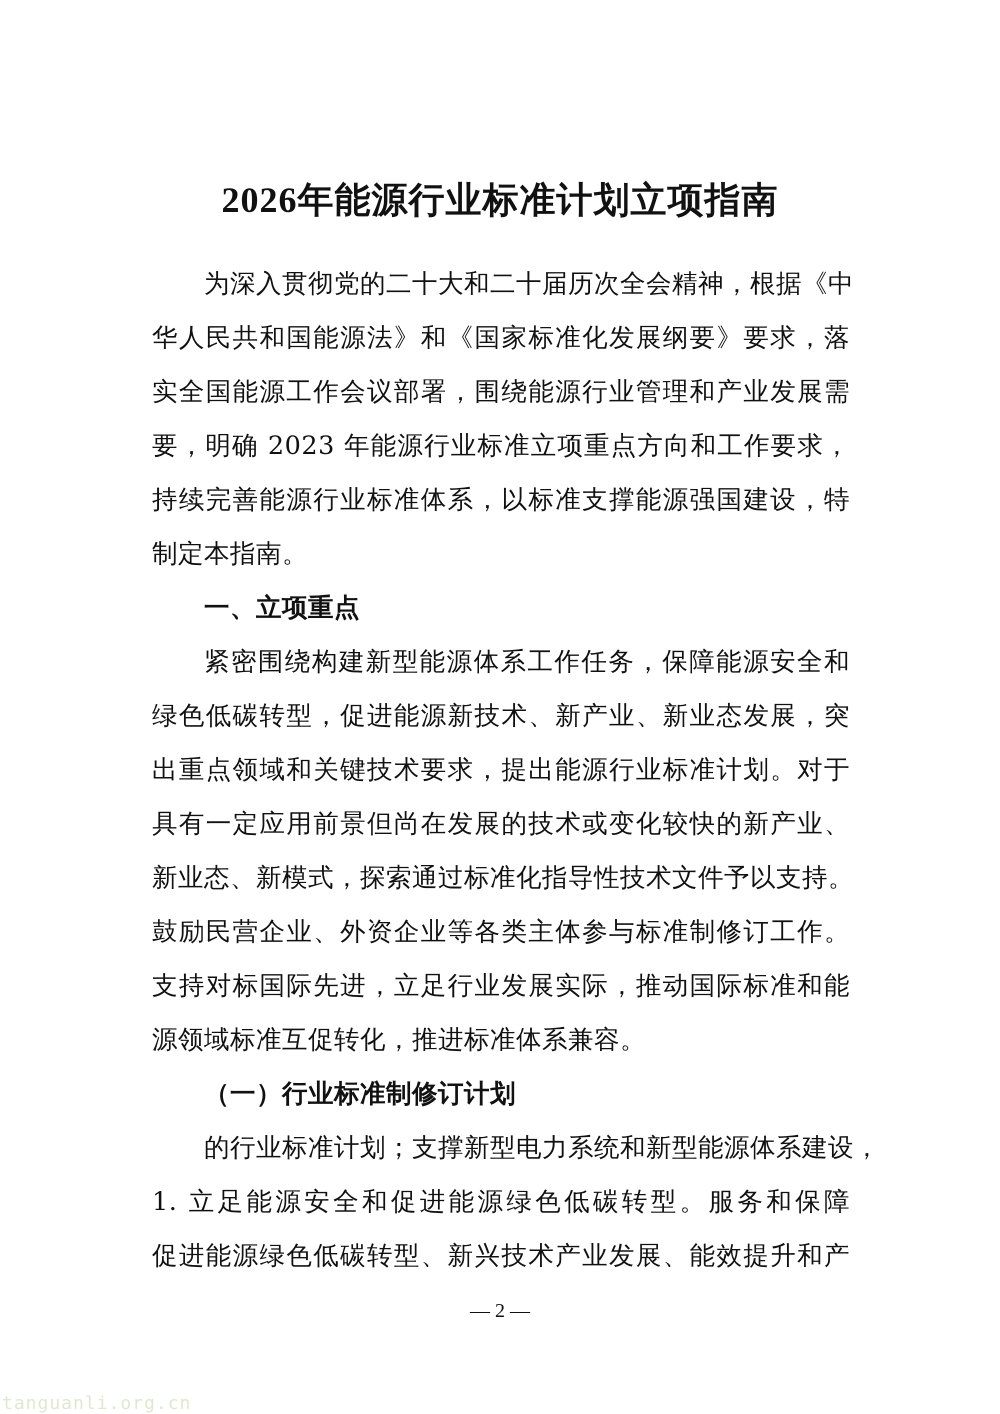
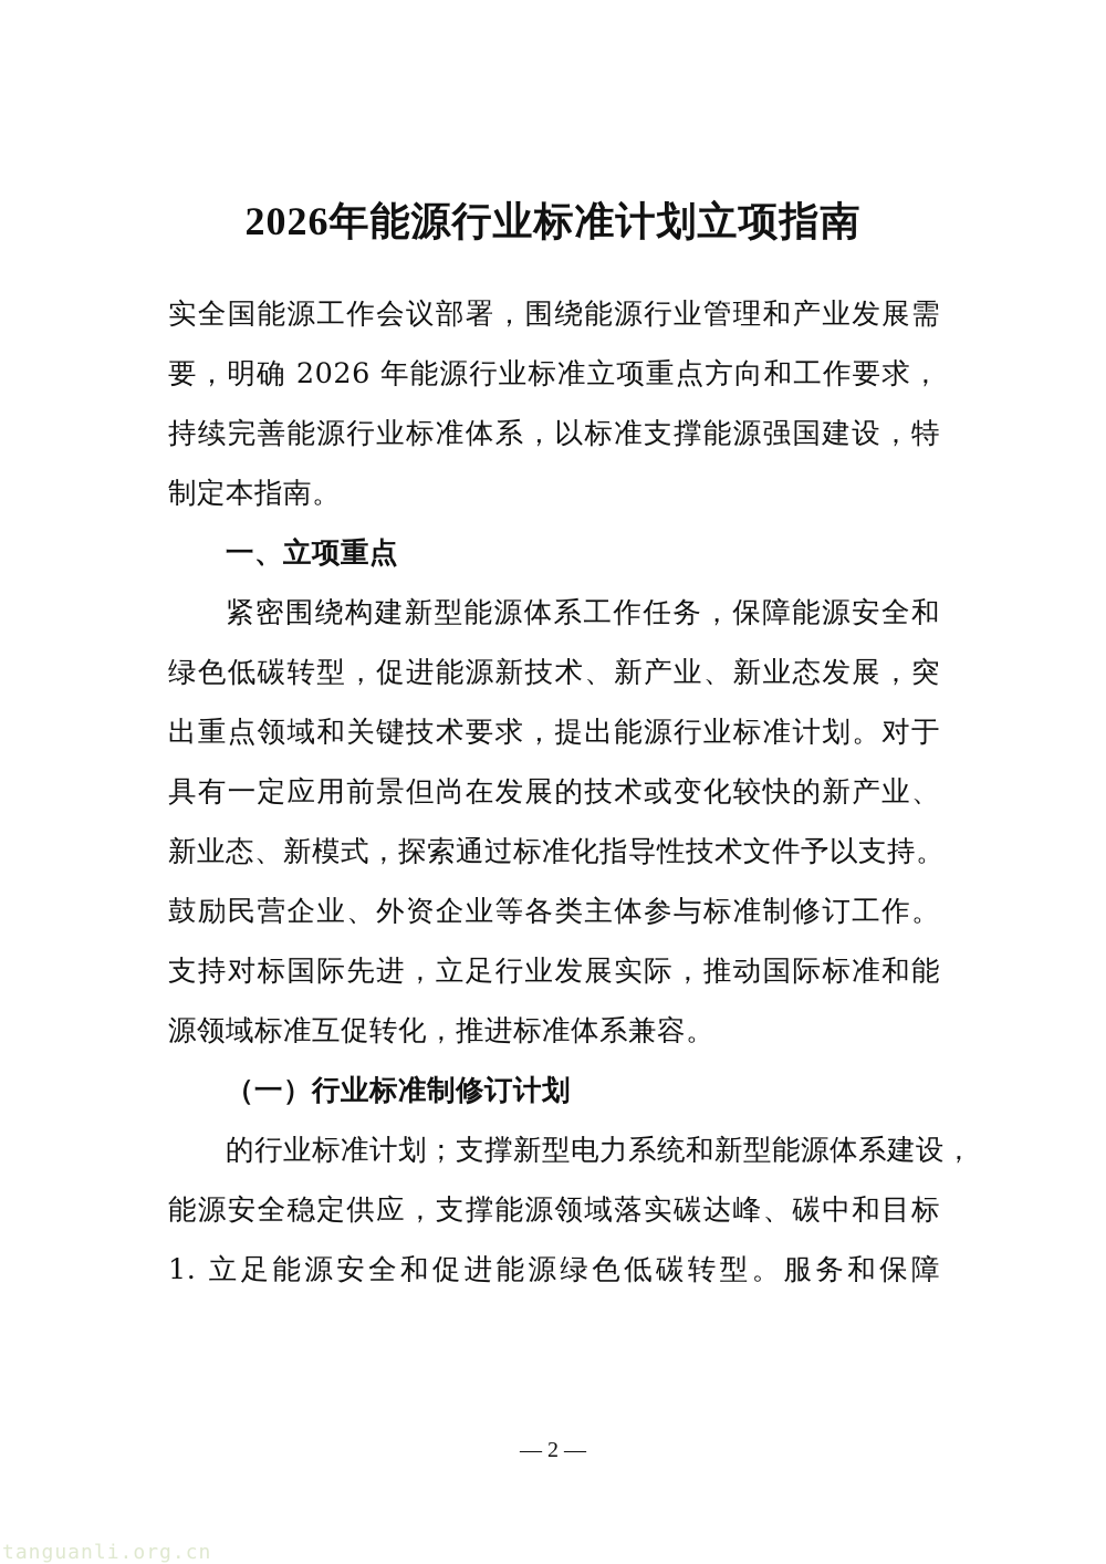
  2026年能源行业标准计划立项指南
- 为深入贯彻党的二十大和二十届历次全会精神，根据《中
- 华人民共和国能源法》和《国家标准化发展纲要》要求，落
  实全国能源工作会议部署，围绕能源行业管理和产业发展需
- 要，明确 2023 年能源行业标准立项重点方向和工作要求，
+ 要，明确 2026 年能源行业标准立项重点方向和工作要求，
  持续完善能源行业标准体系，以标准支撑能源强国建设，特
  制定本指南。
  一、立项重点
  紧密围绕构建新型能源体系工作任务，保障能源安全和
  绿色低碳转型，促进能源新技术、新产业、新业态发展，突
  出重点领域和关键技术要求，提出能源行业标准计划。对于
  具有一定应用前景但尚在发展的技术或变化较快的新产业、
  新业态、新模式，探索通过标准化指导性技术文件予以支持。
  鼓励民营企业、外资企业等各类主体参与标准制修订工作。
  支持对标国际先进，立足行业发展实际，推动国际标准和能
  源领域标准互促转化，推进标准体系兼容。
  （一）行业标准制修订计划
  的行业标准计划；支撑新型电力系统和新型能源体系建设，
+ 能源安全稳定供应，支撑能源领域落实碳达峰、碳中和目标
  1. 立足能源安全和促进能源绿色低碳转型。服务和保障
- 促进能源绿色低碳转型、新兴技术产业发展、能效提升和产
  — 2 —
  tanguanli.org.cn
